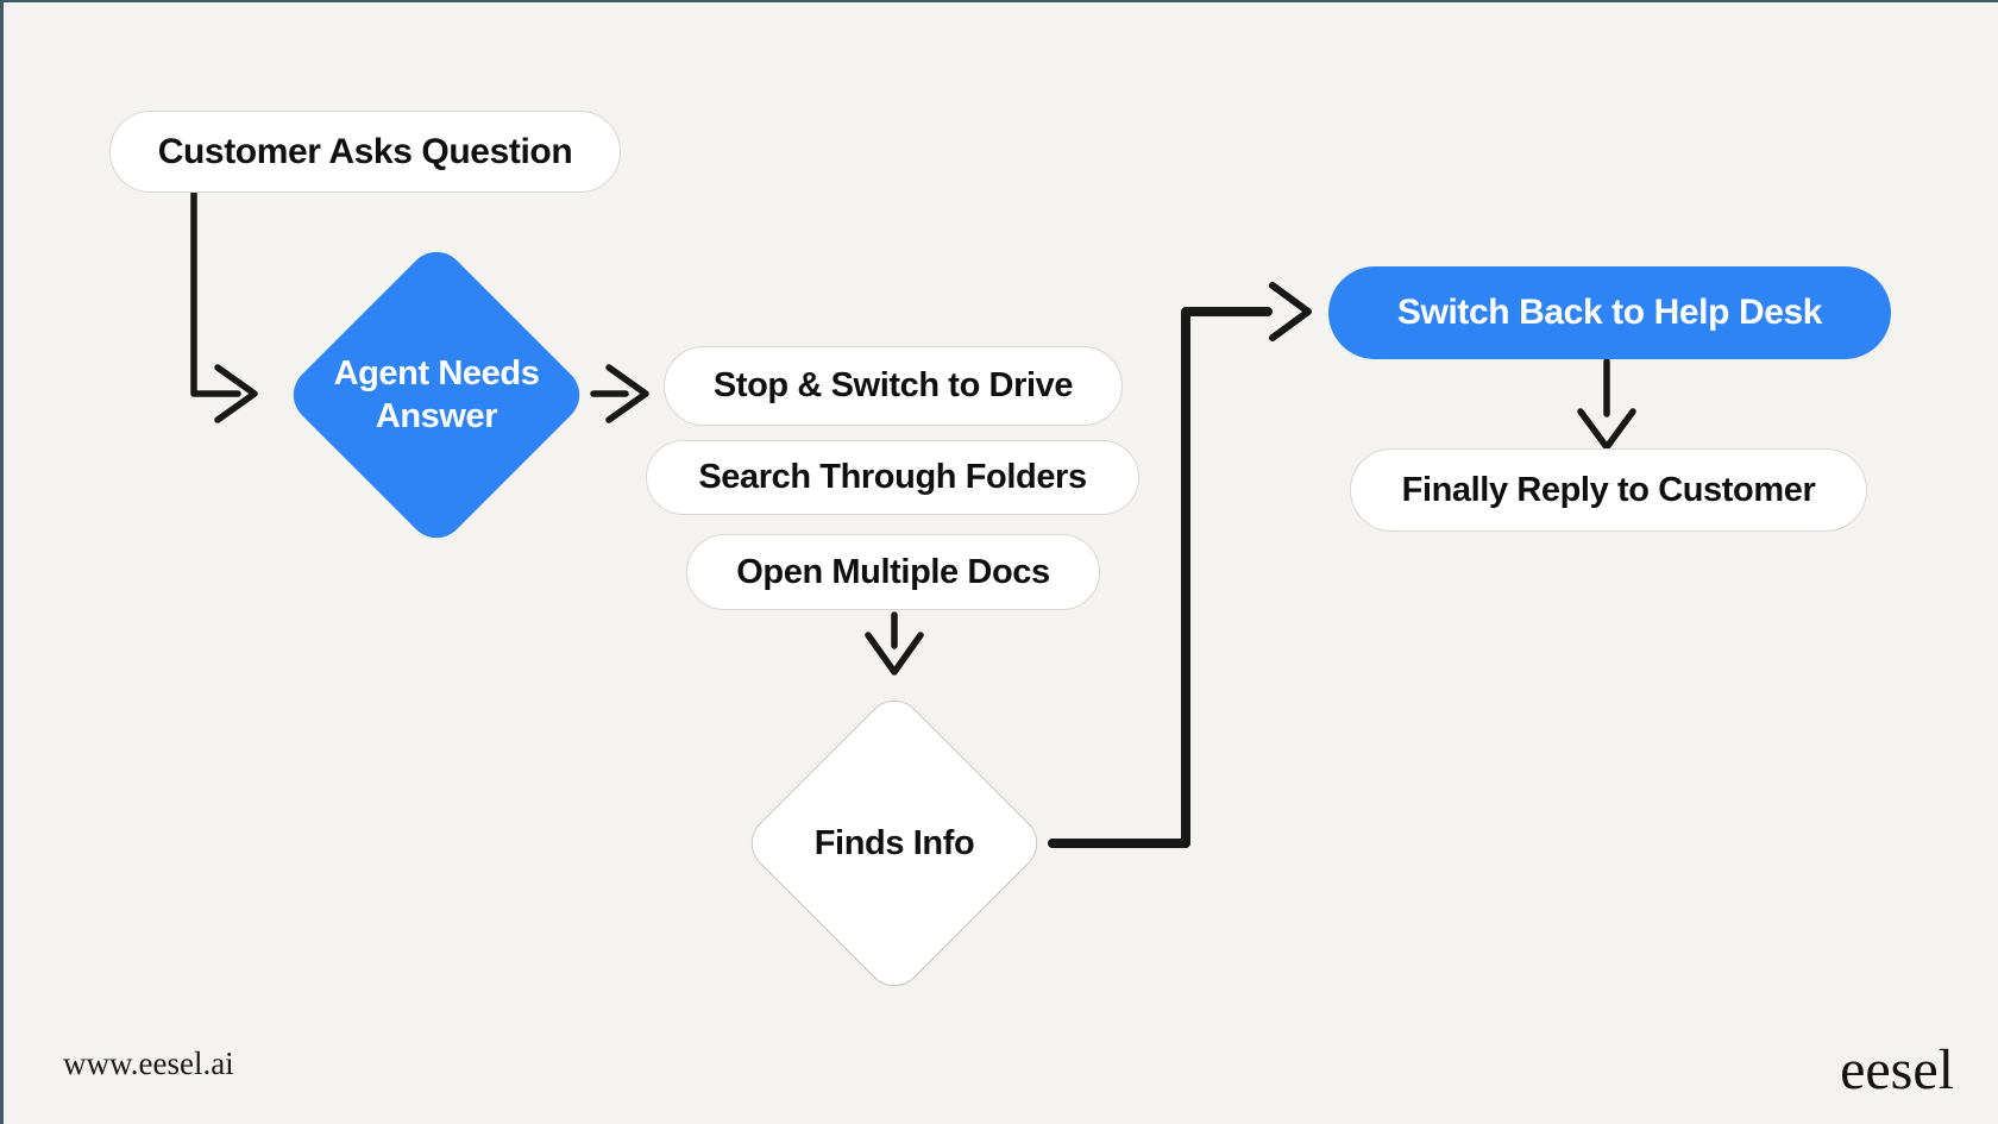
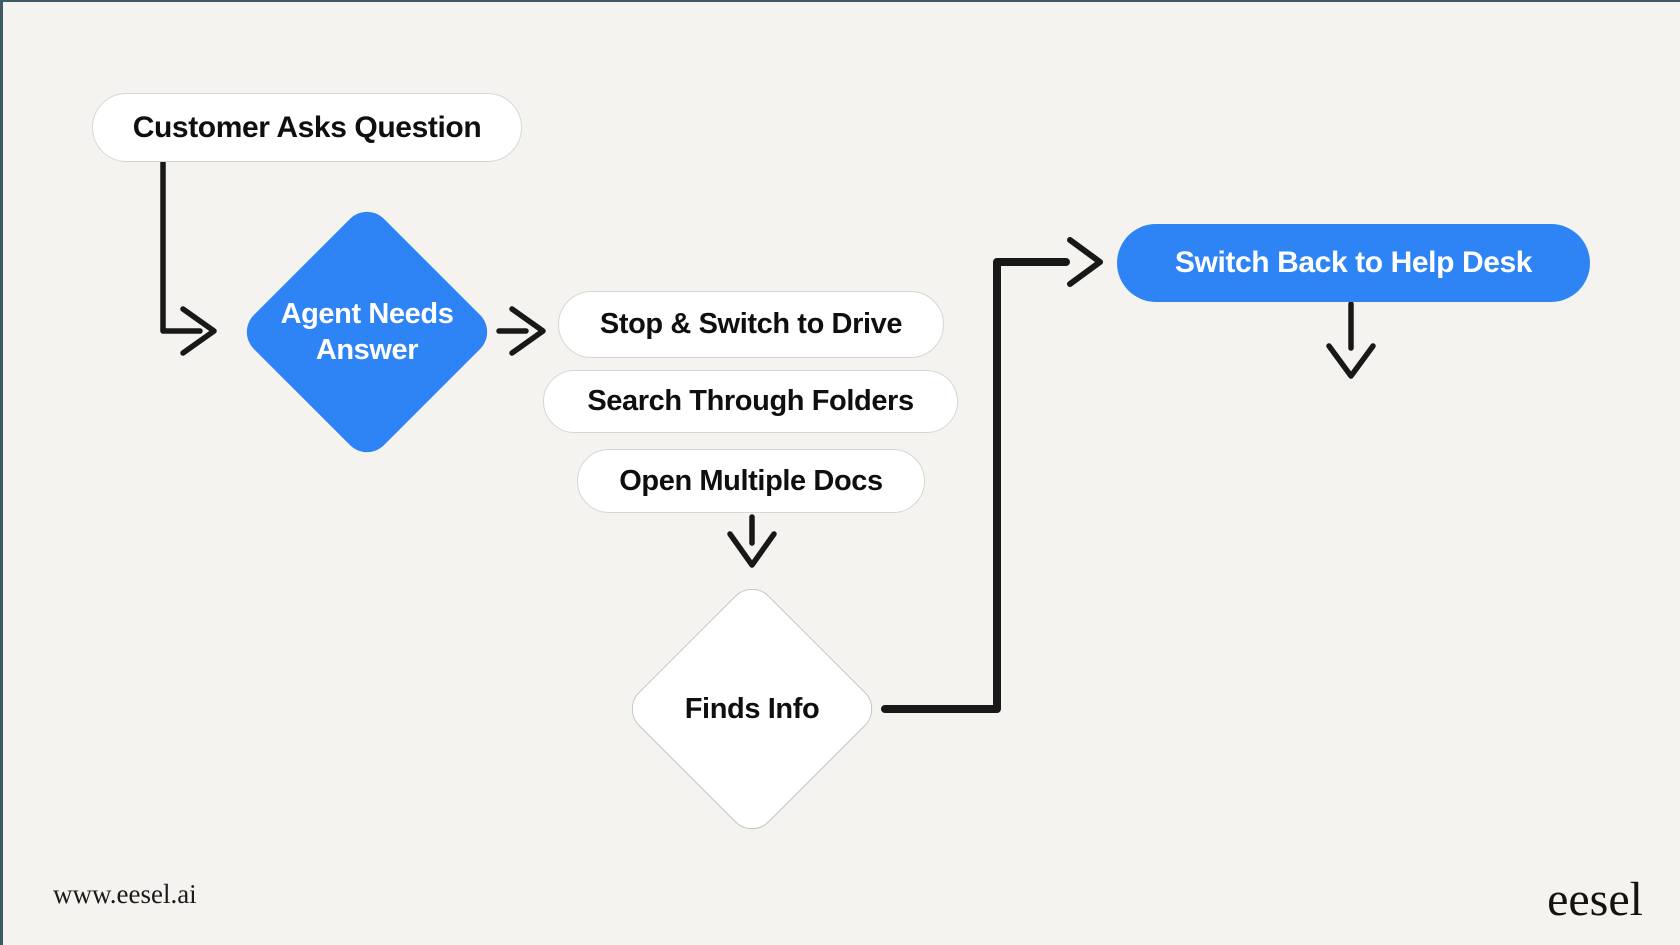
  Customer Asks Question
  Agent Needs Answer
  Stop & Switch to Drive
  Search Through Folders
  Open Multiple Docs
  Finds Info
  Switch Back to Help Desk
- Finally Reply to Customer
  www.eesel.ai
  eesel
